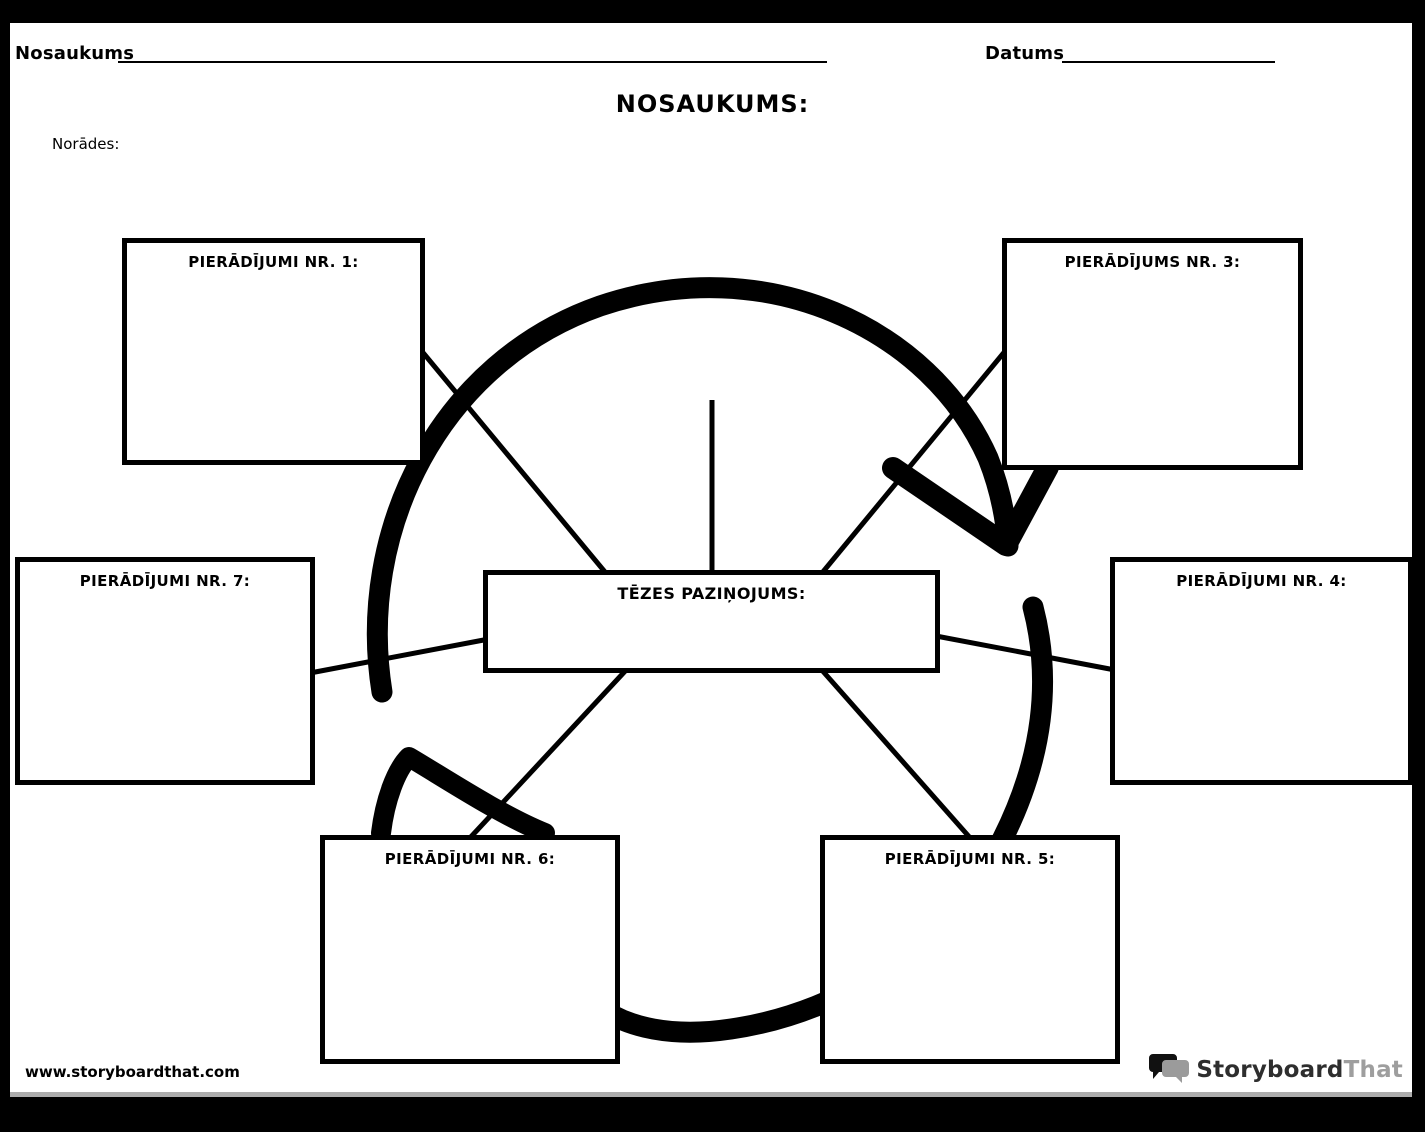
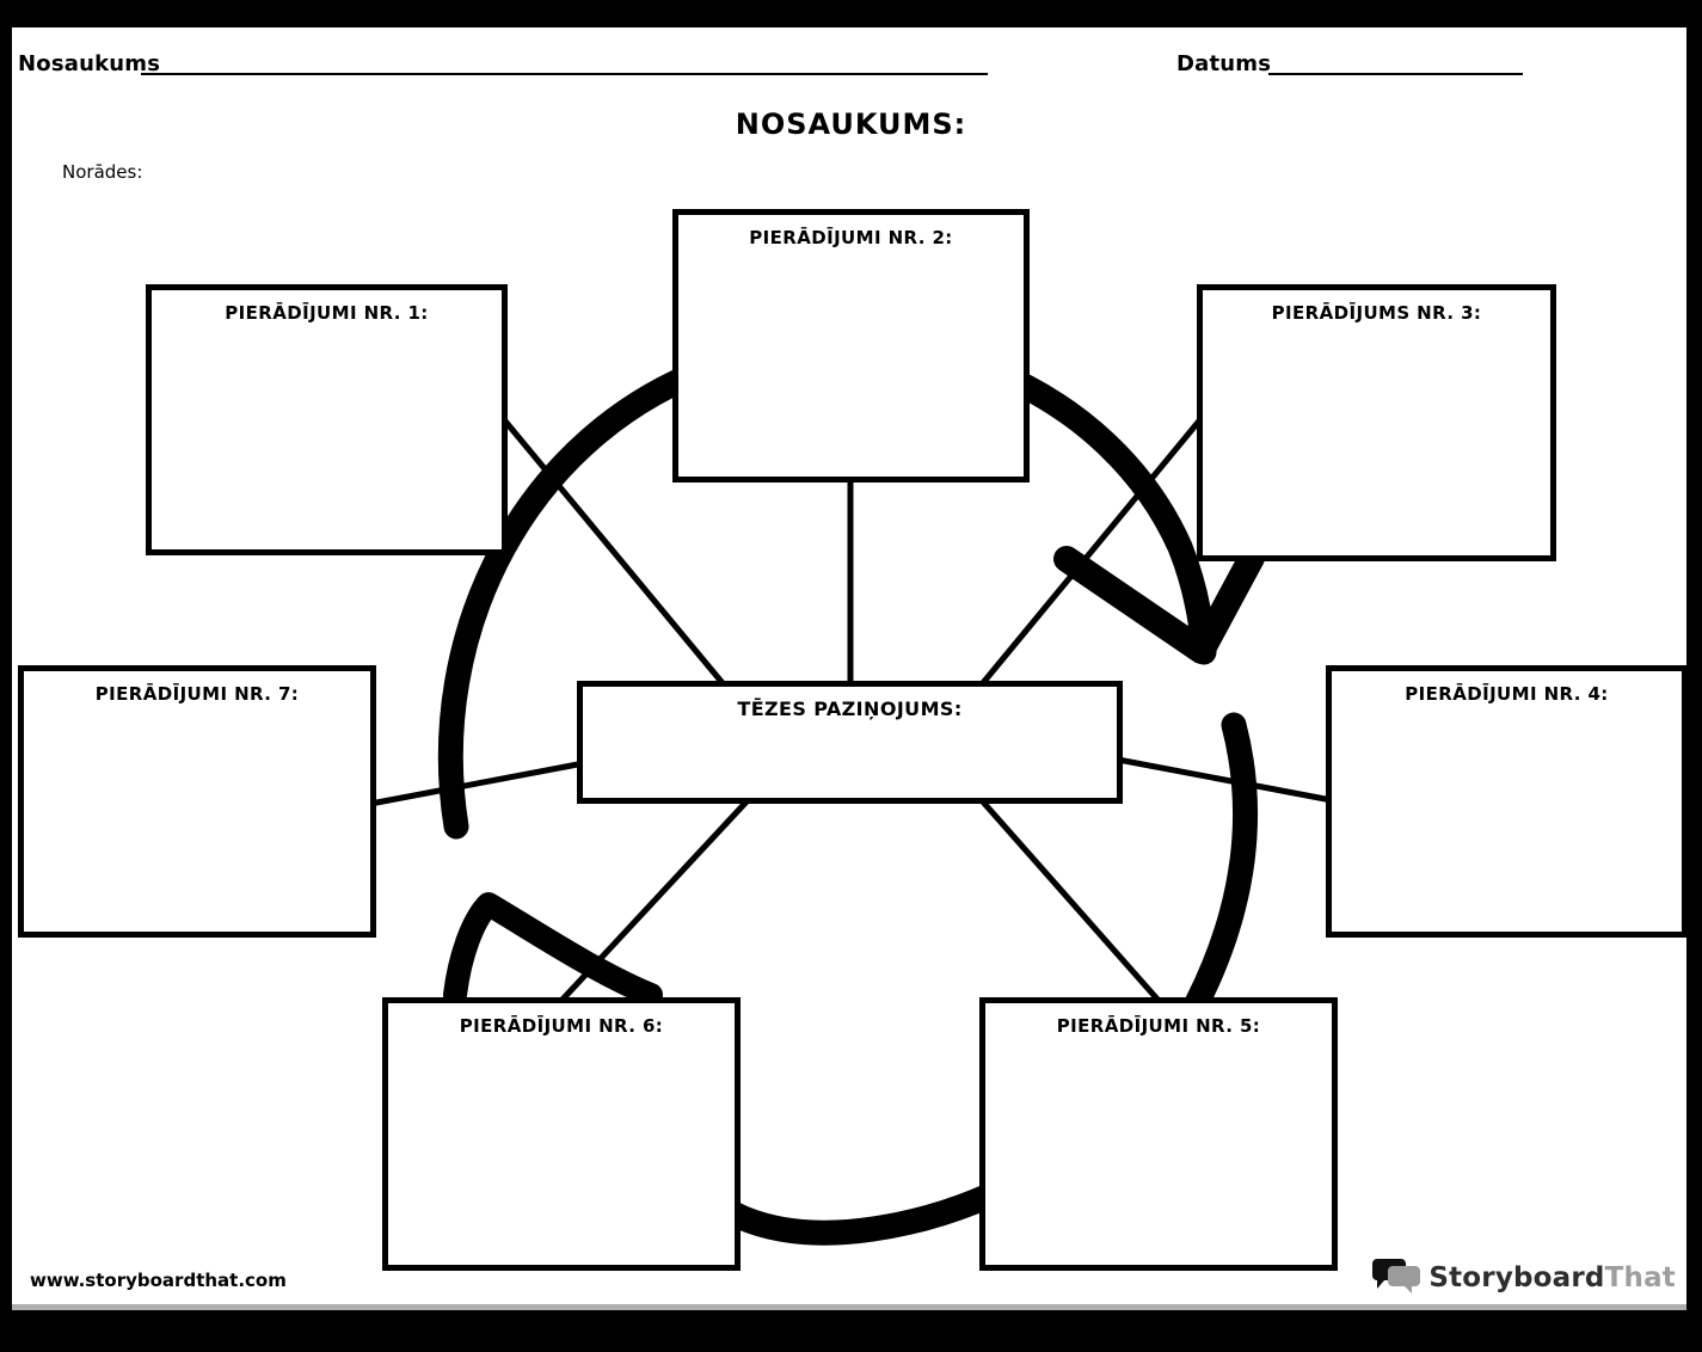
  Nosaukums
  Datums
  NOSAUKUMS:
  Norādes:
  TĒZES PAZIŅOJUMS:
  PIERĀDĪJUMI NR. 1:
+ PIERĀDĪJUMI NR. 2:
  PIERĀDĪJUMS NR. 3:
  PIERĀDĪJUMI NR. 4:
  PIERĀDĪJUMI NR. 5:
  PIERĀDĪJUMI NR. 6:
  PIERĀDĪJUMI NR. 7:
  www.storyboardthat.com
  StoryboardThat
